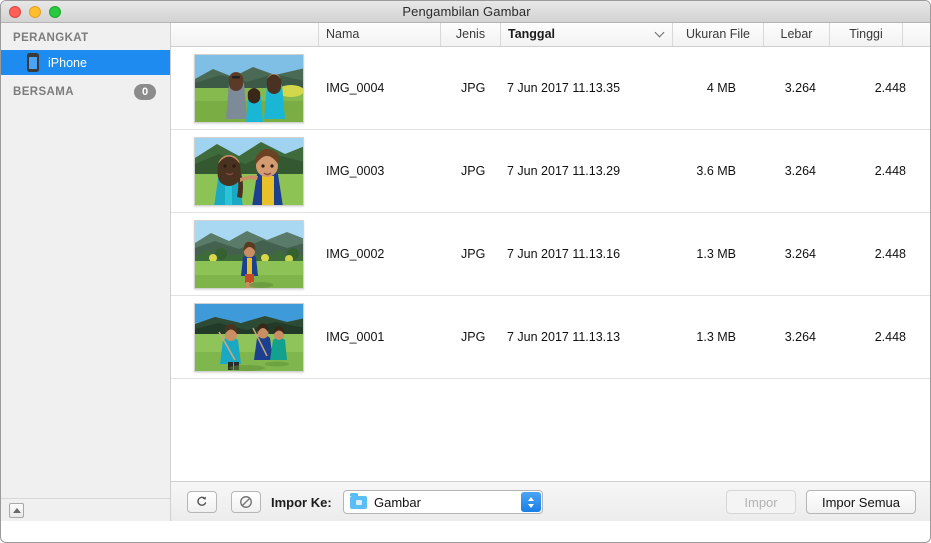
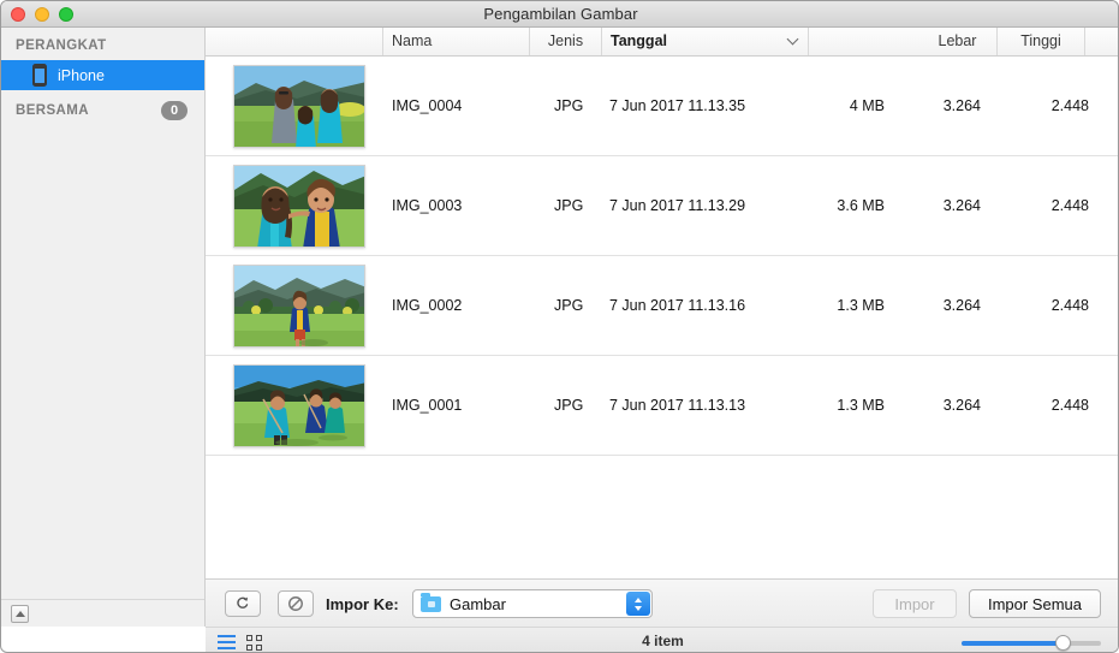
  Pengambilan Gambar
  PERANGKAT
  iPhone
  BERSAMA
  0
  Nama
  Jenis
  Tanggal
- Ukuran File
  Lebar
  Tinggi
  IMG_0004
  JPG
  7 Jun 2017 11.13.35
  4 MB
  3.264
  2.448
  IMG_0003
  JPG
  7 Jun 2017 11.13.29
  3.6 MB
  3.264
  2.448
  IMG_0002
  JPG
  7 Jun 2017 11.13.16
  1.3 MB
  3.264
  2.448
  IMG_0001
  JPG
  7 Jun 2017 11.13.13
  1.3 MB
  3.264
  2.448
  Impor Ke:
  Gambar
  Impor
  Impor Semua
+ 4 item
